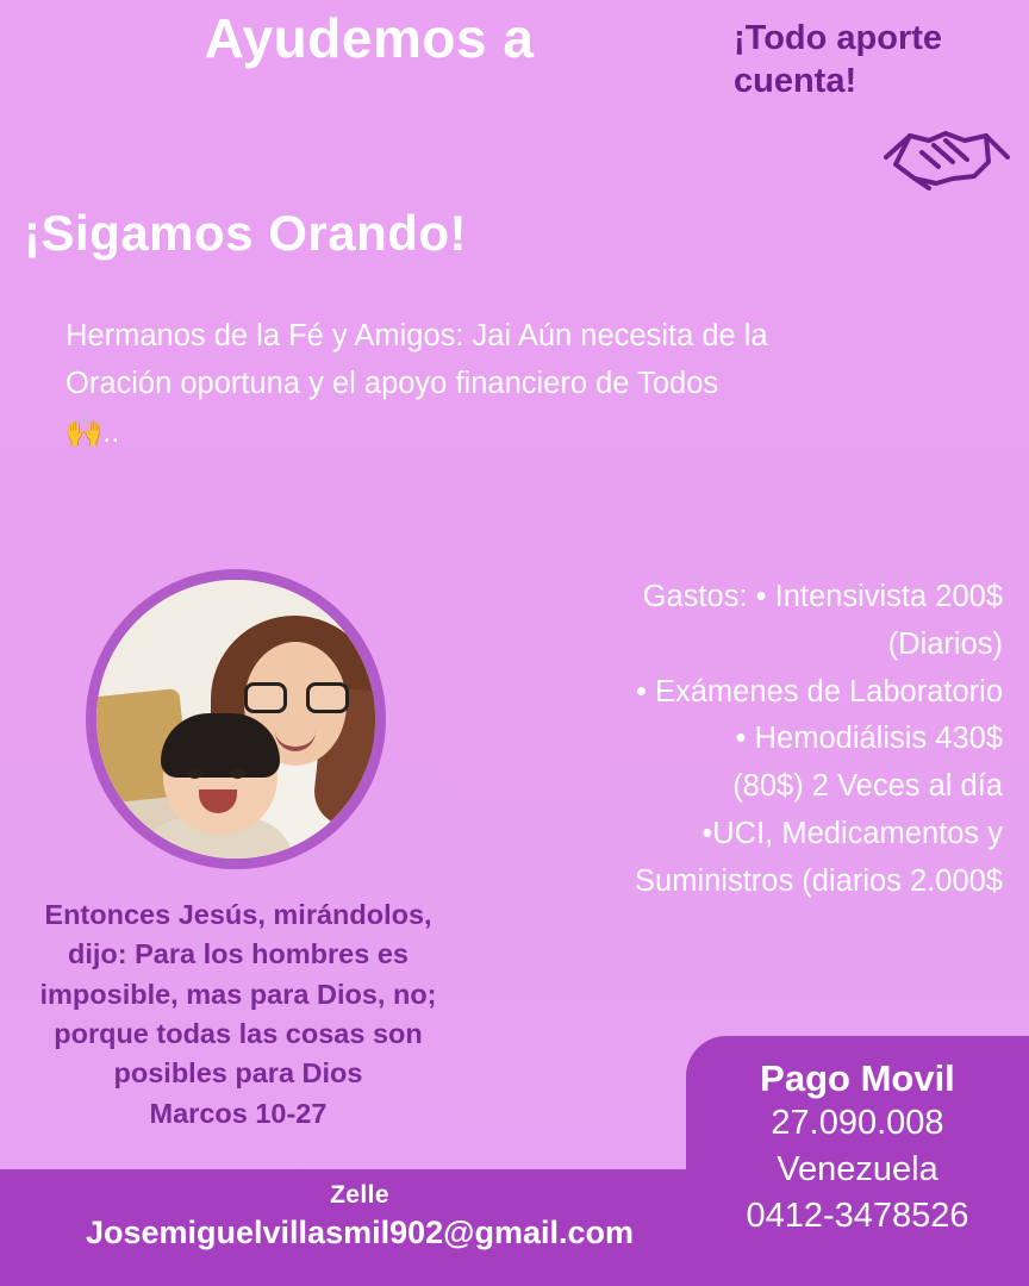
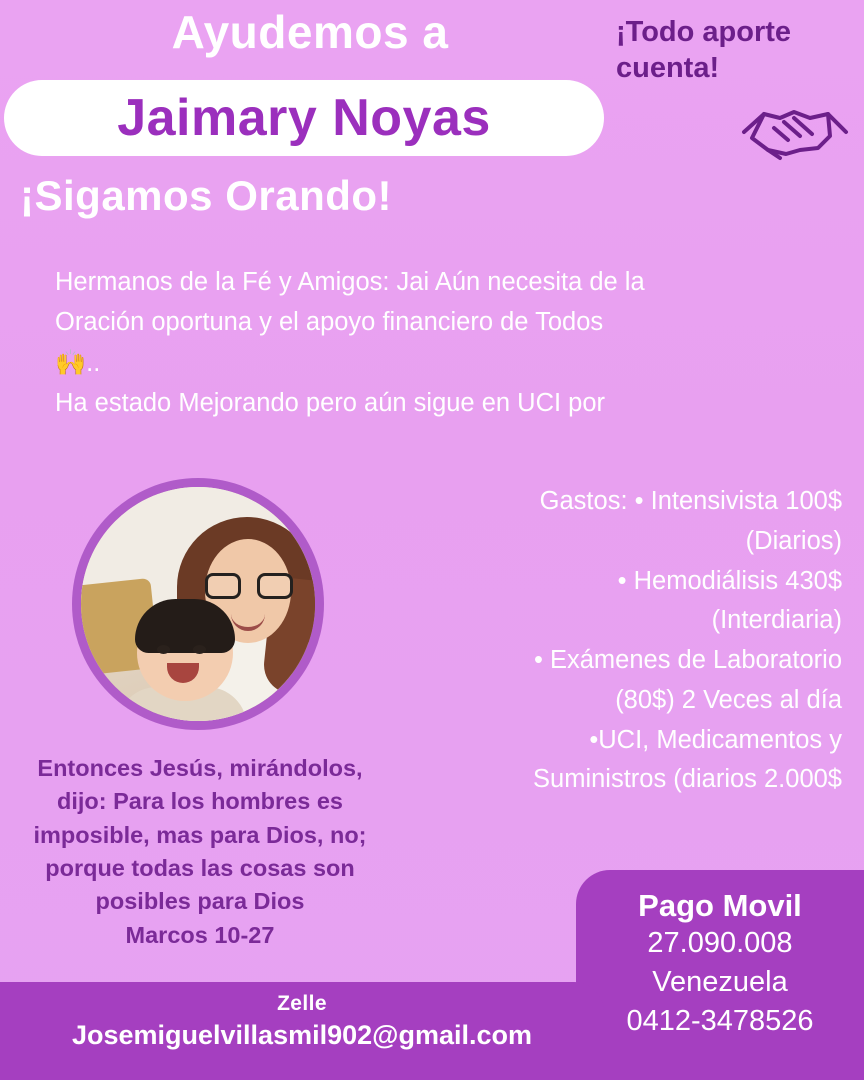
  Ayudemos a
+ Jaimary Noyas
  ¡Sigamos Orando!
  ¡Todo aporte cuenta!
  Hermanos de la Fé y Amigos: Jai Aún necesita de la
  Oración oportuna y el apoyo financiero de Todos
  🙌..
+ Ha estado Mejorando pero aún sigue en UCI por
- Gastos: • Intensivista 200$
+ Gastos: • Intensivista 100$
  (Diarios)
- • Exámenes de Laboratorio
+ • Hemodiálisis 430$
+ (Interdiaria)
- • Hemodiálisis 430$
+ • Exámenes de Laboratorio
  (80$) 2 Veces al día
  •UCI, Medicamentos y
  Suministros (diarios 2.000$
  Entonces Jesús, mirándolos,
  dijo: Para los hombres es
  imposible, mas para Dios, no;
  porque todas las cosas son
  posibles para Dios
  Marcos 10-27
  Pago Movil
  27.090.008
  Venezuela
  0412-3478526
  Zelle
  Josemiguelvillasmil902@gmail.com
